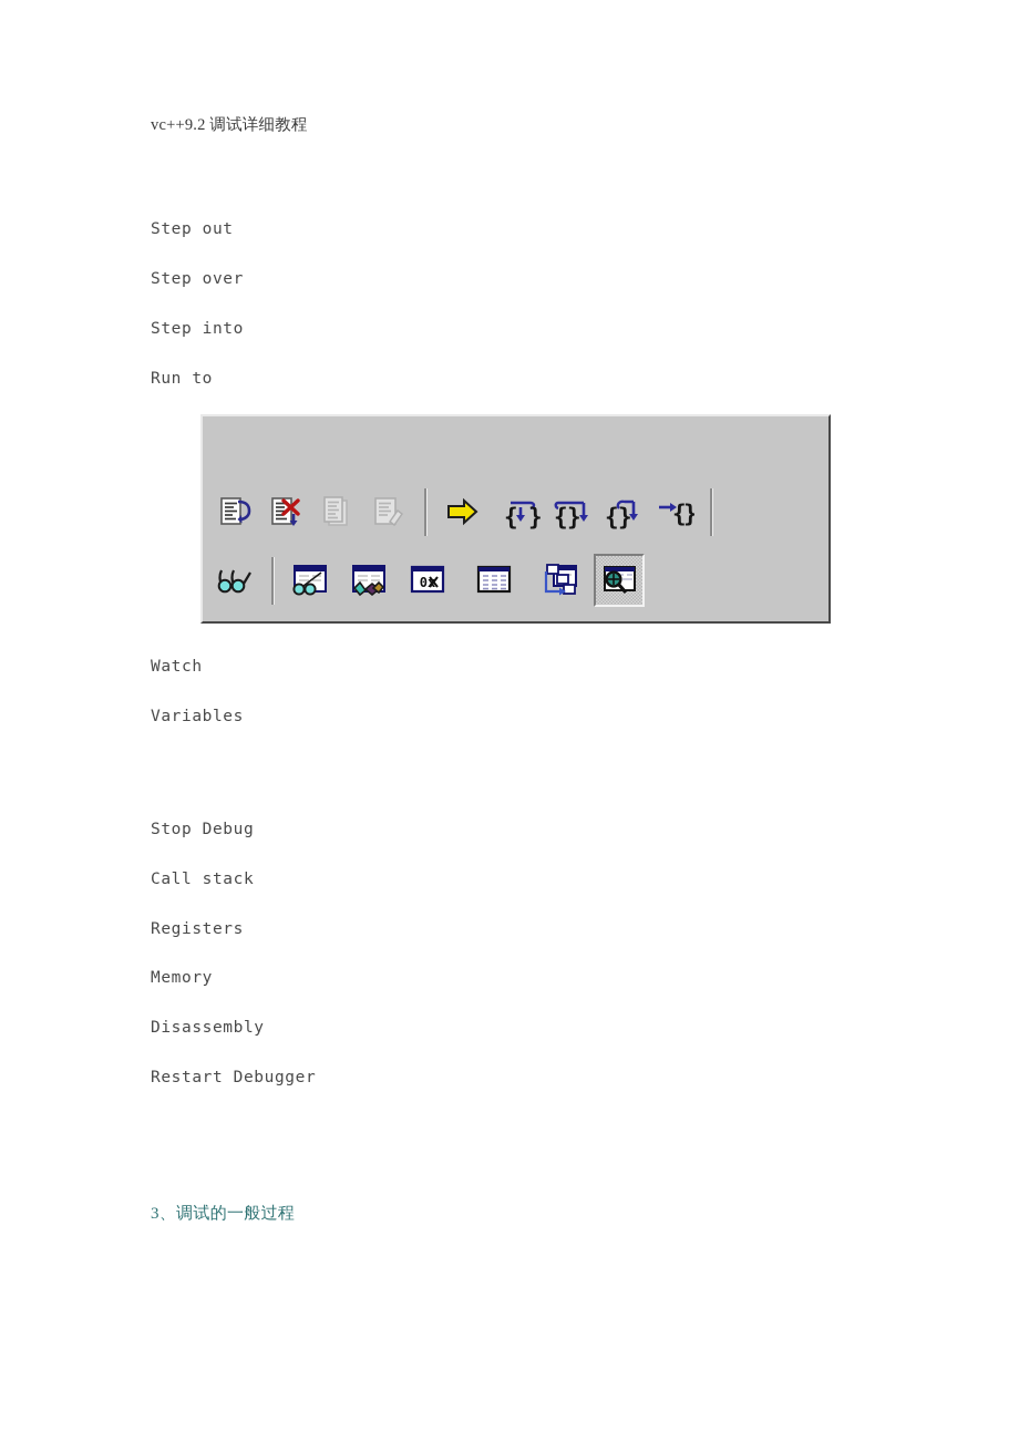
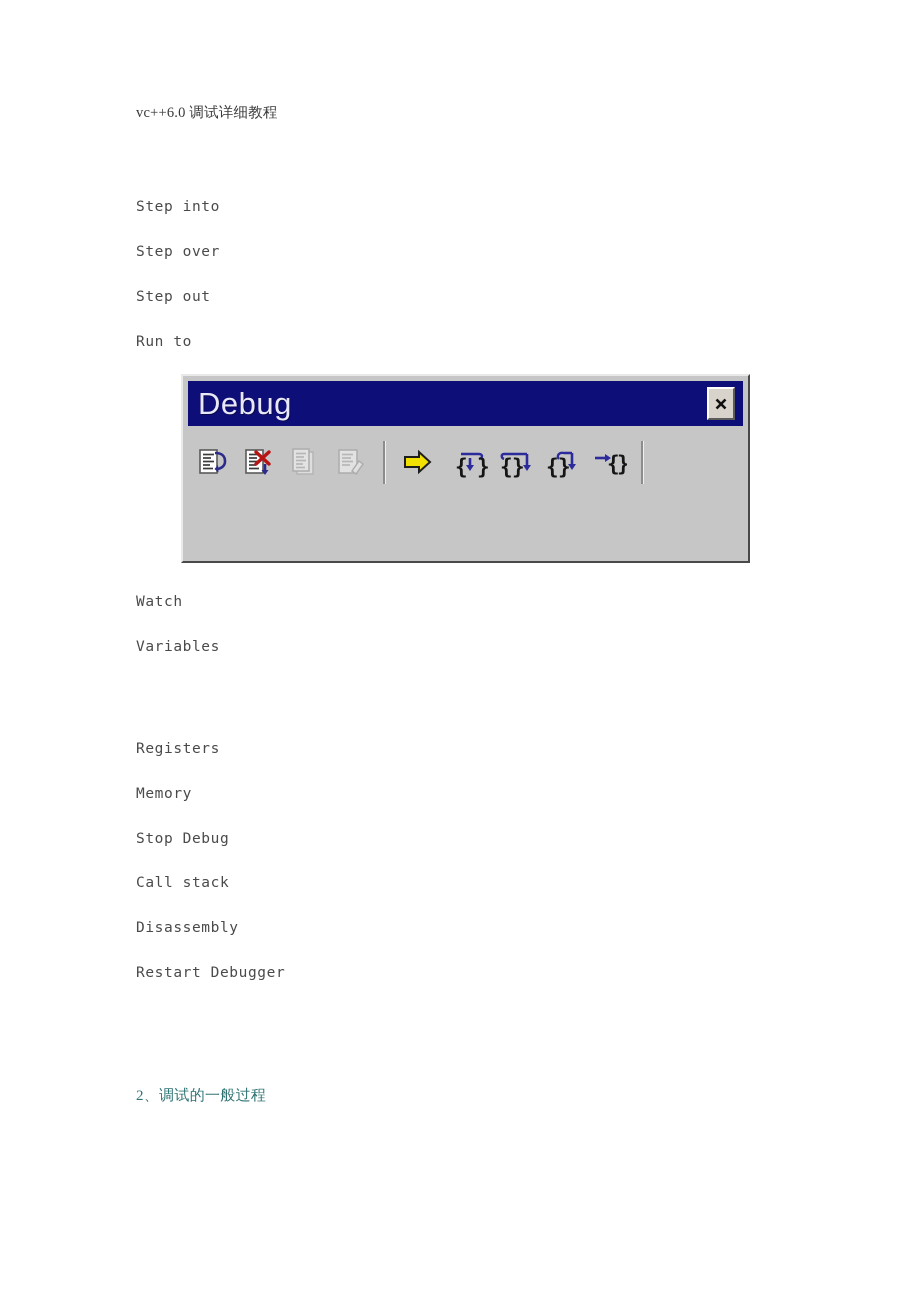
- vc++9.2 调试详细教程
+ vc++6.0 调试详细教程
- Step out
+ Step into
  Step over
- Step into
+ Step out
  Run to
+ Debug
  {
  }
  {
  }
  {
  }
  {
  }
- 0x
  Watch
  Variables
- Stop Debug
+ Registers
- Call stack
+ Memory
- Registers
+ Stop Debug
- Memory
+ Call stack
  Disassembly
  Restart Debugger
- 3、调试的一般过程
+ 2、调试的一般过程
